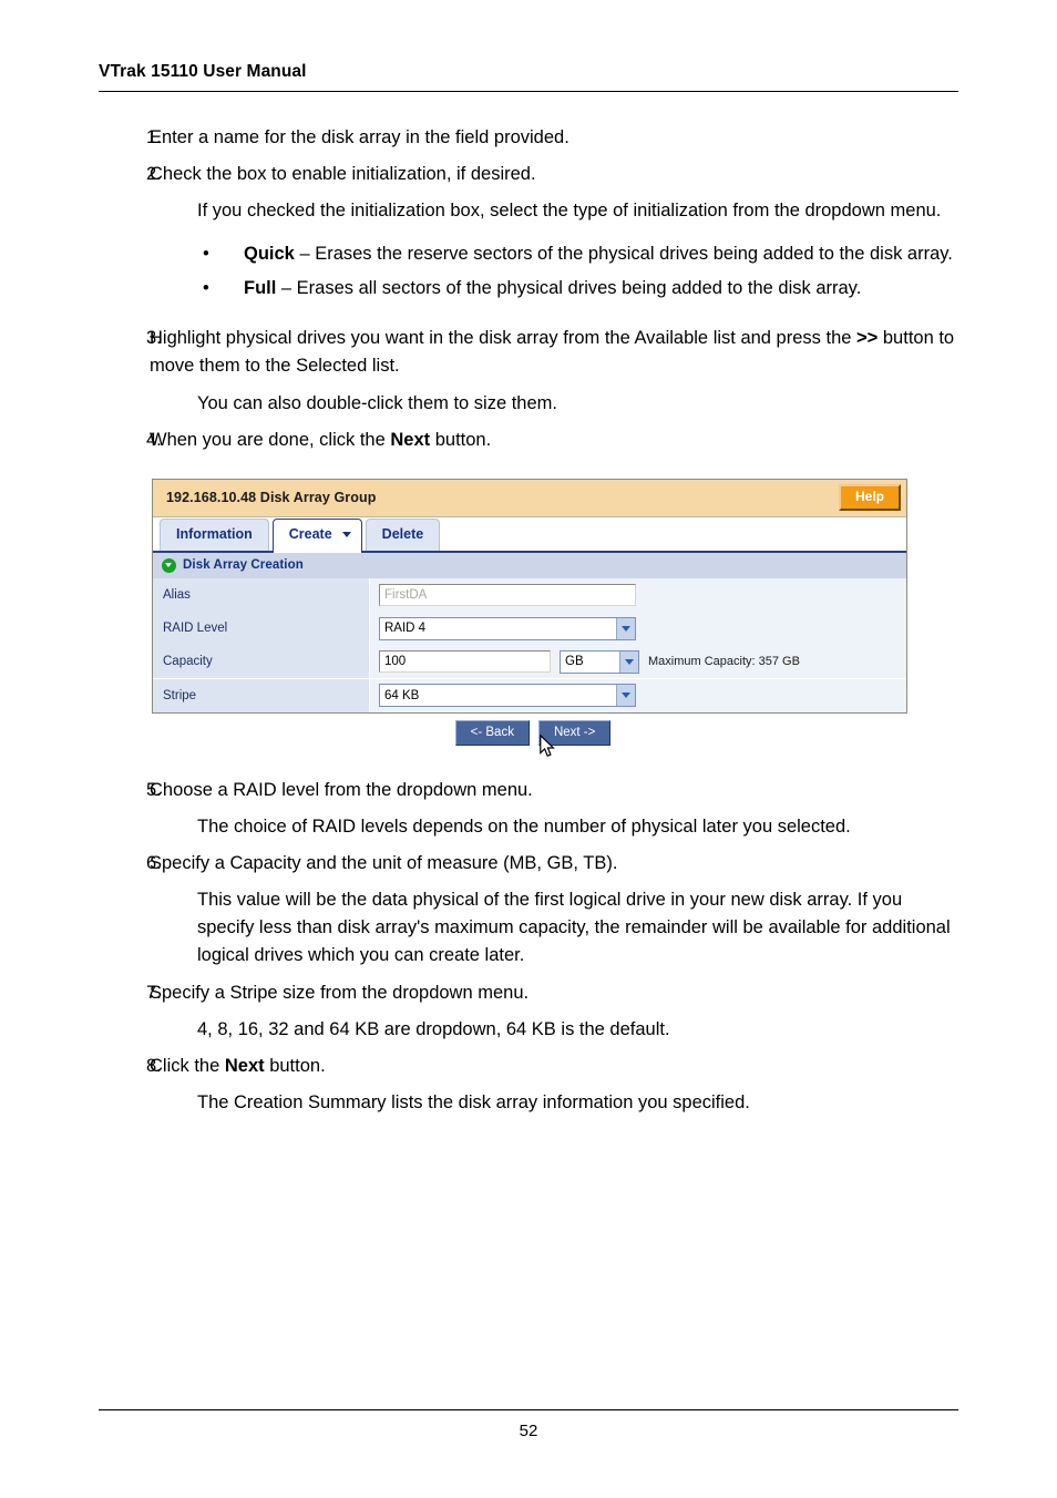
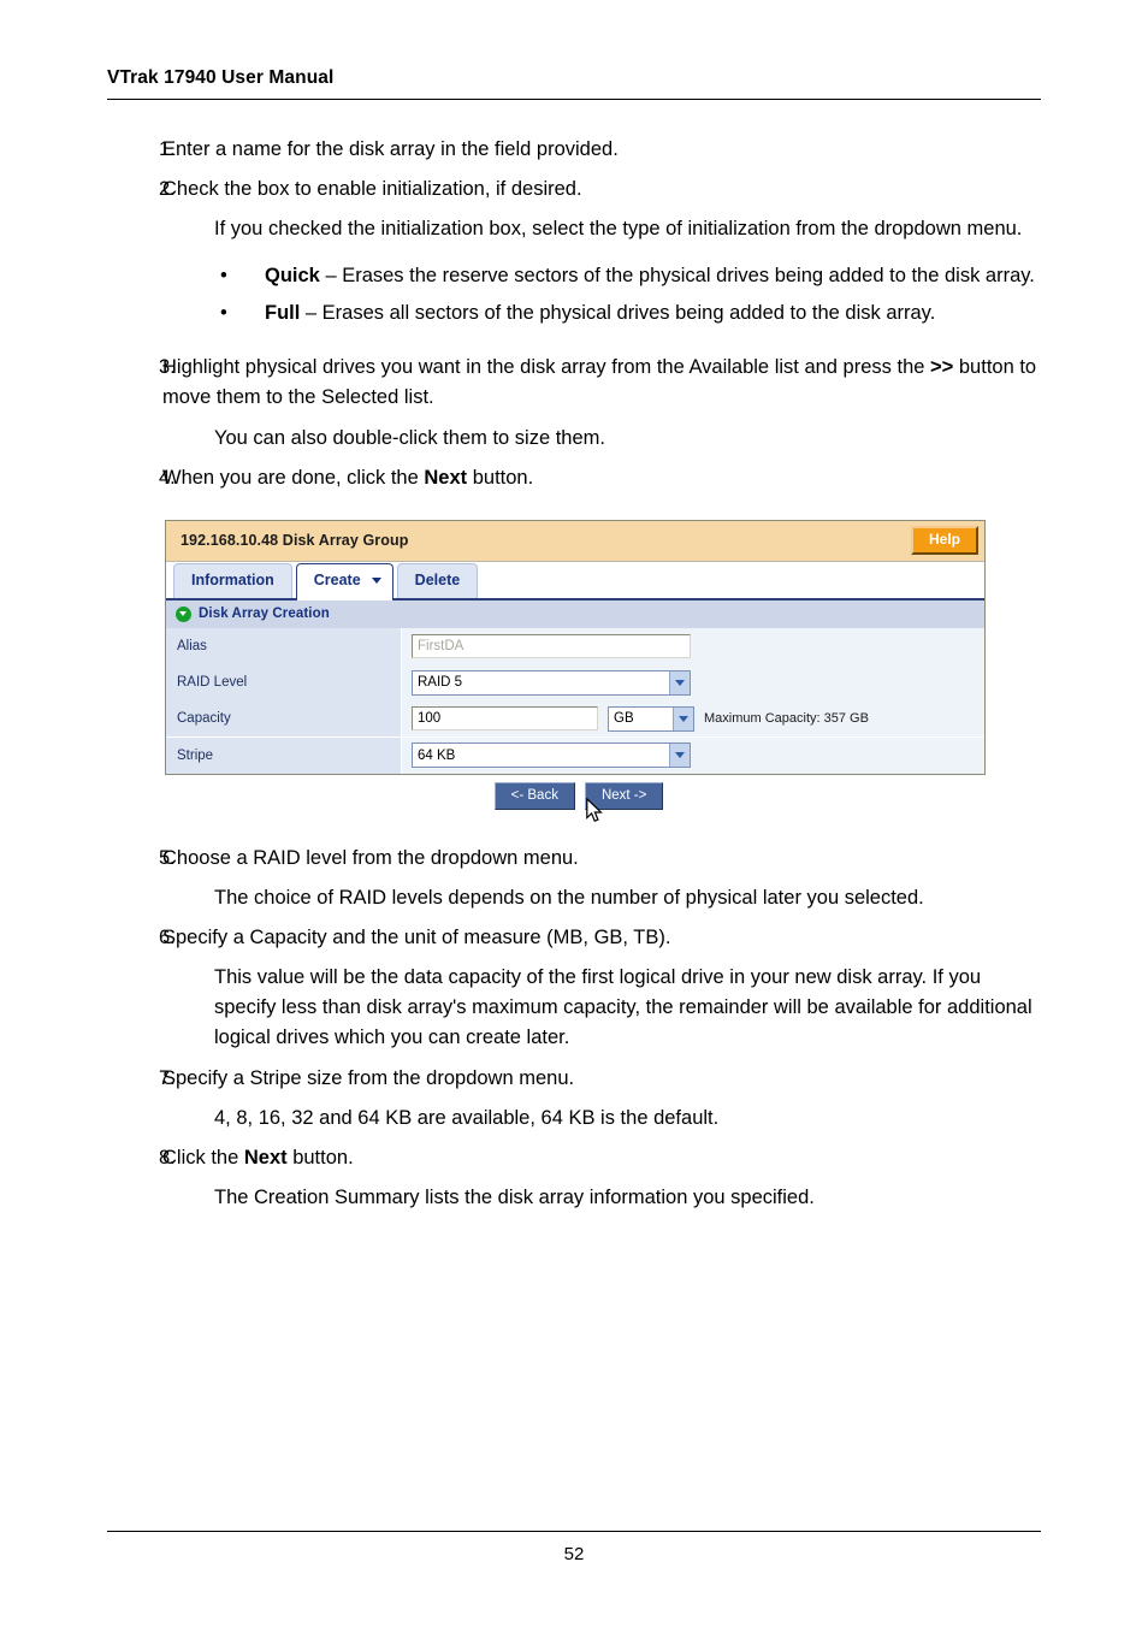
- VTrak 15110 User Manual
+ VTrak 17940 User Manual
  1.
  Enter a name for the disk array in the field provided.
  2.
  Check the box to enable initialization, if desired.
  If you checked the initialization box, select the type of initialization from the dropdown menu.
  •
  Quick – Erases the reserve sectors of the physical drives being added to the disk array.
  •
  Full – Erases all sectors of the physical drives being added to the disk array.
  3.
  Highlight physical drives you want in the disk array from the Available list and press the >> button to move them to the Selected list.
  You can also double-click them to size them.
  4.
  When you are done, click the Next button.
  192.168.10.48 Disk Array Group
  Help
  Information
  Create
  Delete
  Disk Array Creation
  Alias
  FirstDA
  RAID Level
- RAID 4
+ RAID 5
  Capacity
  100
  GB
  Maximum Capacity: 357 GB
  Stripe
  64 KB
  <- Back
  Next ->
  5.
  Choose a RAID level from the dropdown menu.
  The choice of RAID levels depends on the number of physical later you selected.
  6.
  Specify a Capacity and the unit of measure (MB, GB, TB).
- This value will be the data physical of the first logical drive in your new disk array. If you specify less than disk array's maximum capacity, the remainder will be available for additional logical drives which you can create later.
+ This value will be the data capacity of the first logical drive in your new disk array. If you specify less than disk array's maximum capacity, the remainder will be available for additional logical drives which you can create later.
  7.
  Specify a Stripe size from the dropdown menu.
- 4, 8, 16, 32 and 64 KB are dropdown, 64 KB is the default.
+ 4, 8, 16, 32 and 64 KB are available, 64 KB is the default.
  8.
  Click the Next button.
  The Creation Summary lists the disk array information you specified.
  52
